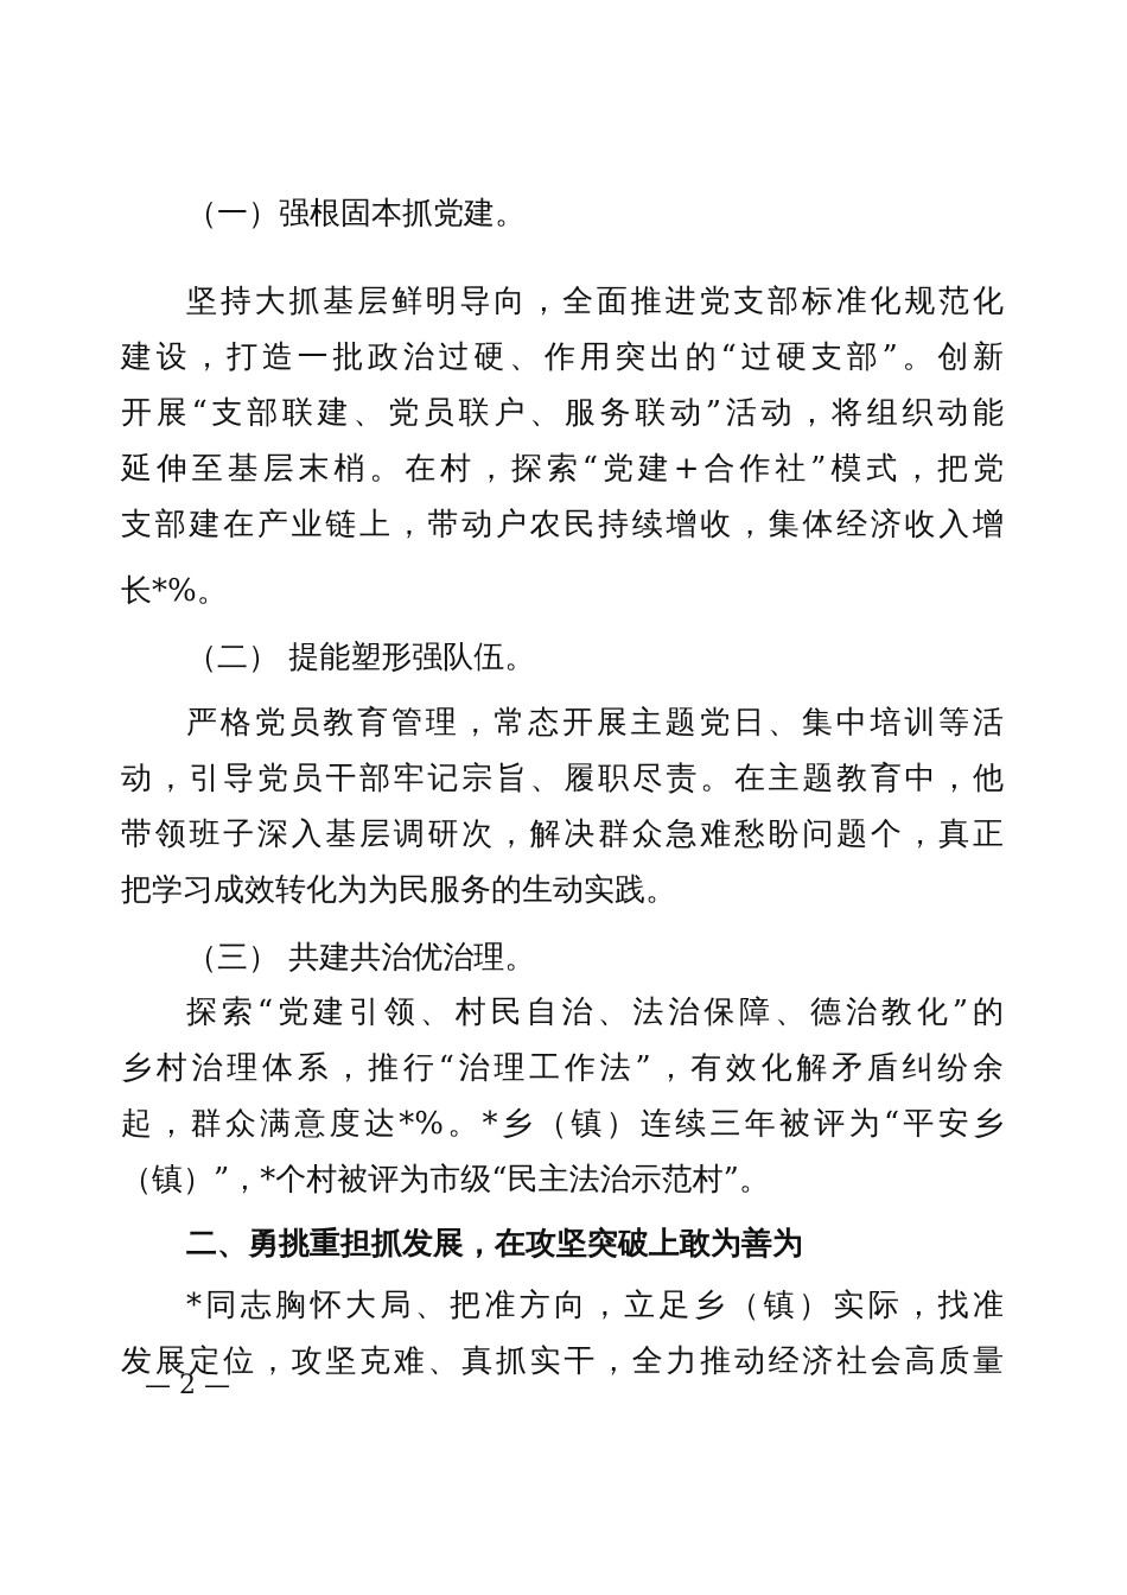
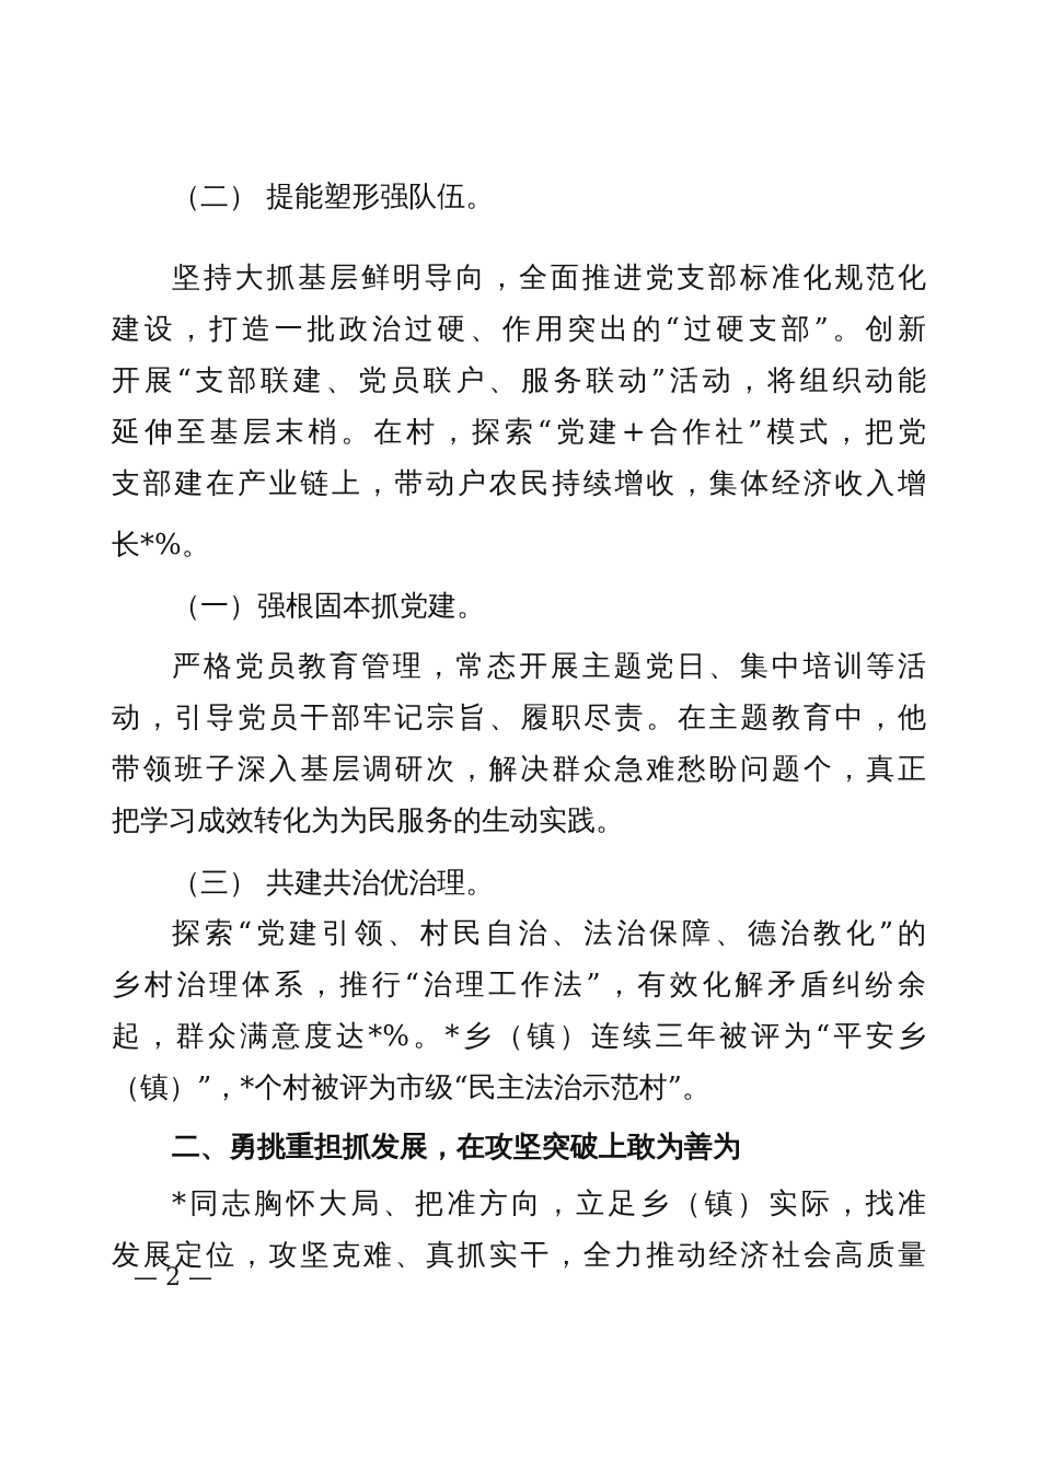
- （一）强根固本抓党建。
+ （二） 提能塑形强队伍。
  坚持大抓基层鲜明导向，全面推进党支部标准化规范化
  建设，打造一批政治过硬、作用突出的“过硬支部”。创新
  开展“支部联建、党员联户、服务联动”活动，将组织动能
  延伸至基层末梢。在村，探索“党建+合作社”模式，把党
  支部建在产业链上，带动户农民持续增收，集体经济收入增
  长*%。
- （二） 提能塑形强队伍。
+ （一）强根固本抓党建。
  严格党员教育管理，常态开展主题党日、集中培训等活
  动，引导党员干部牢记宗旨、履职尽责。在主题教育中，他
  带领班子深入基层调研次，解决群众急难愁盼问题个，真正
  把学习成效转化为为民服务的生动实践。
  （三） 共建共治优治理。
  探索“党建引领、村民自治、法治保障、德治教化”的
  乡村治理体系，推行“治理工作法”，有效化解矛盾纠纷余
  起，群众满意度达*%。*乡（镇）连续三年被评为“平安乡
  （镇）”，*个村被评为市级“民主法治示范村”。
  二、勇挑重担抓发展，在攻坚突破上敢为善为
  *同志胸怀大局、把准方向，立足乡（镇）实际，找准
  发展定位，攻坚克难、真抓实干，全力推动经济社会高质量
  — 2 —
